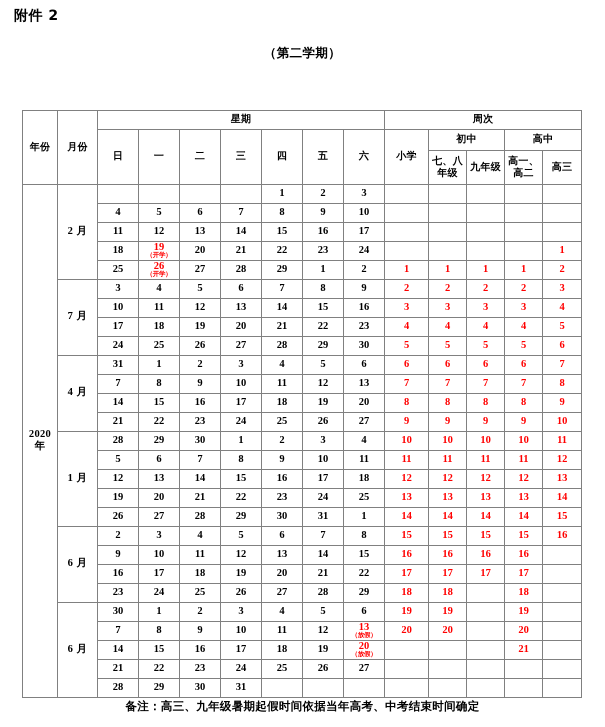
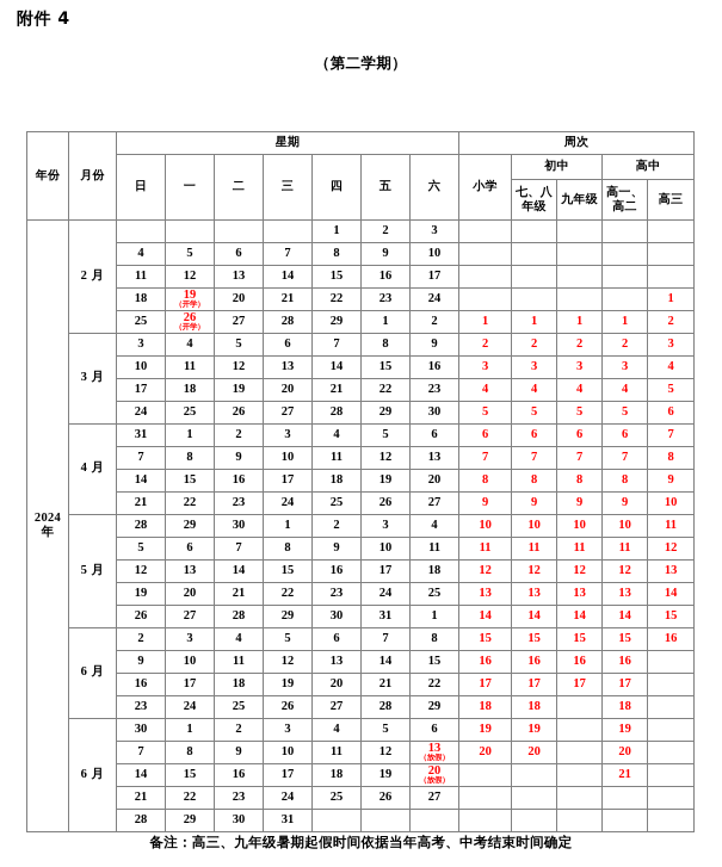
- 附件 2
+ 附件 4
  （第二学期）
  年份	月份	星期	周次
  日	一	二	三	四	五	六	小学	初中	高中
  七、八年级	九年级	高一、高二	高三
- 2020 年	2 月					1	2	3
+ 2024 年	2 月					1	2	3
  4	5	6	7	8	9	10
  11	12	13	14	15	16	17
  18	19	20	21	22	23	24					1
  25	26	27	28	29	1	2	1	1	1	1	2
- 7 月	3	4	5	6	7	8	9	2	2	2	2	3
+ 3 月	3	4	5	6	7	8	9	2	2	2	2	3
  10	11	12	13	14	15	16	3	3	3	3	4
  17	18	19	20	21	22	23	4	4	4	4	5
  24	25	26	27	28	29	30	5	5	5	5	6
  4 月	31	1	2	3	4	5	6	6	6	6	6	7
  7	8	9	10	11	12	13	7	7	7	7	8
  14	15	16	17	18	19	20	8	8	8	8	9
  21	22	23	24	25	26	27	9	9	9	9	10
- 1 月	28	29	30	1	2	3	4	10	10	10	10	11
+ 5 月	28	29	30	1	2	3	4	10	10	10	10	11
  5	6	7	8	9	10	11	11	11	11	11	12
  12	13	14	15	16	17	18	12	12	12	12	13
  19	20	21	22	23	24	25	13	13	13	13	14
  26	27	28	29	30	31	1	14	14	14	14	15
  6 月	2	3	4	5	6	7	8	15	15	15	15	16
  9	10	11	12	13	14	15	16	16	16	16
  16	17	18	19	20	21	22	17	17	17	17
  23	24	25	26	27	28	29	18	18		18
  6 月	30	1	2	3	4	5	6	19	19		19
  7	8	9	10	11	12	13	20	20		20
  14	15	16	17	18	19	20				21
  21	22	23	24	25	26	27
  28	29	30	31
  备注：高三、九年级暑期起假时间依据当年高考、中考结束时间确定
